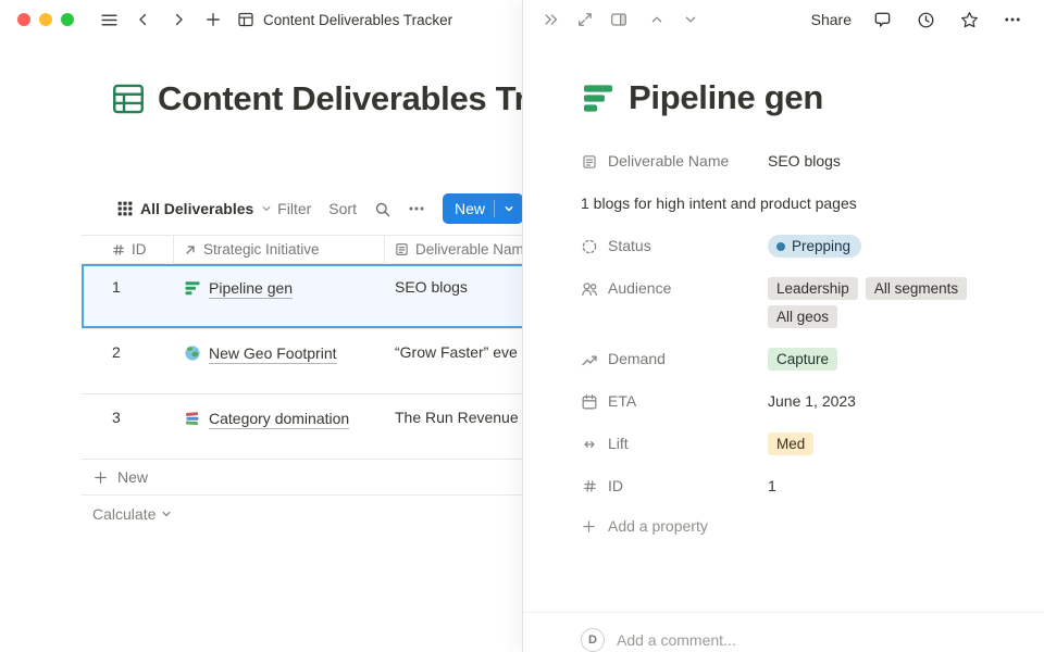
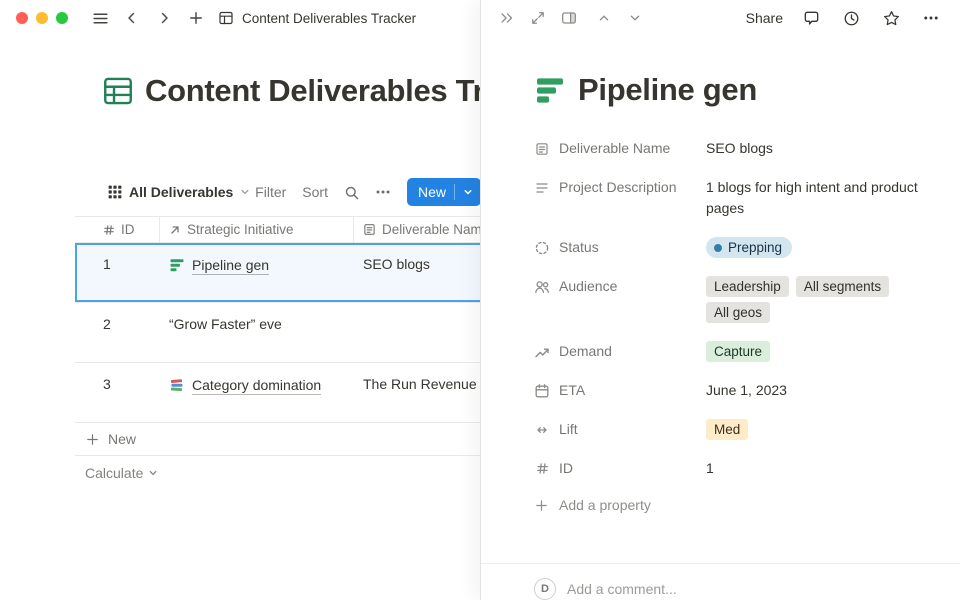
  Content Deliverables Tracker
  Content Deliverables Tr
  All Deliverables
  Filter
  Sort
  New
  ID
  Strategic Initiative
  Deliverable Nam
  1
  Pipeline gen
  SEO blogs
  2
- New Geo Footprint
  “Grow Faster” eve
  3
  Category domination
  The Run Revenue
  New
  Calculate
  Share
  Pipeline gen
  Deliverable Name
  SEO blogs
+ Project Description
  1 blogs for high intent and product pages
  Status
  Prepping
  Audience
  Leadership
  All segments
  All geos
  Demand
  Capture
  ETA
  June 1, 2023
  Lift
  Med
  ID
  1
  Add a property
  D
  Add a comment...
